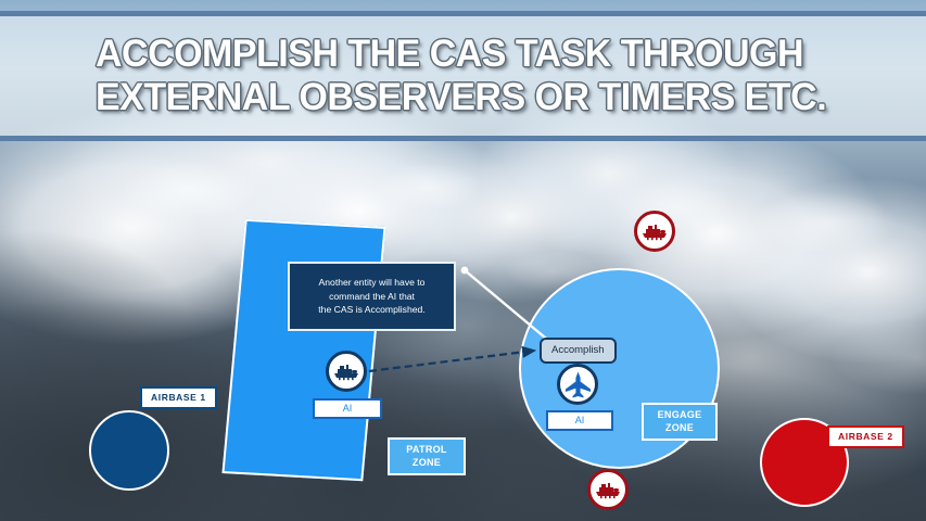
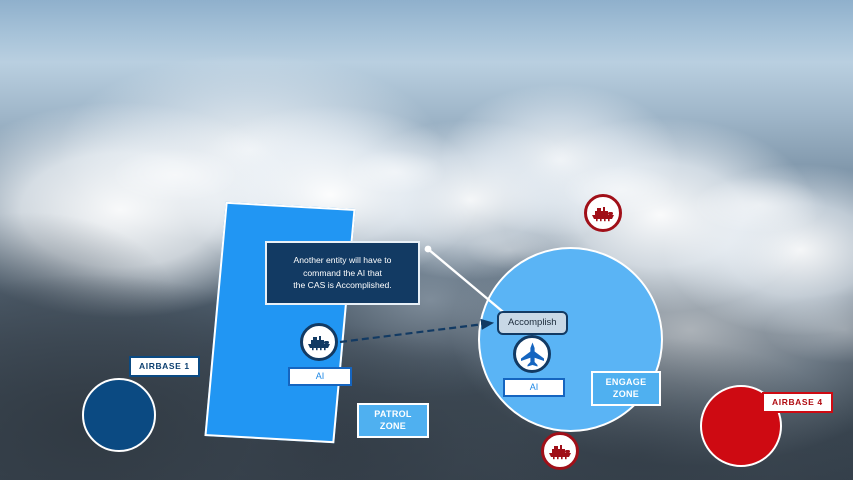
- ACCOMPLISH THE CAS TASK THROUGH
- EXTERNAL OBSERVERS OR TIMERS ETC.
  AIRBASE 1
- AIRBASE 2
+ AIRBASE 4
  Another entity will have to
  command the AI that
  the CAS is Accomplished.
  AI
  AI
  Accomplish
  PATROL
  ZONE
  ENGAGE
  ZONE
